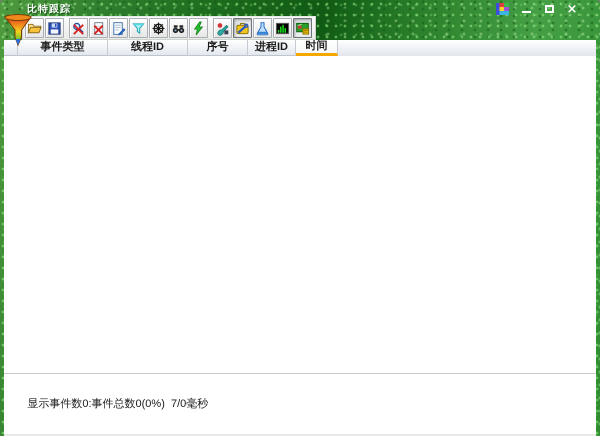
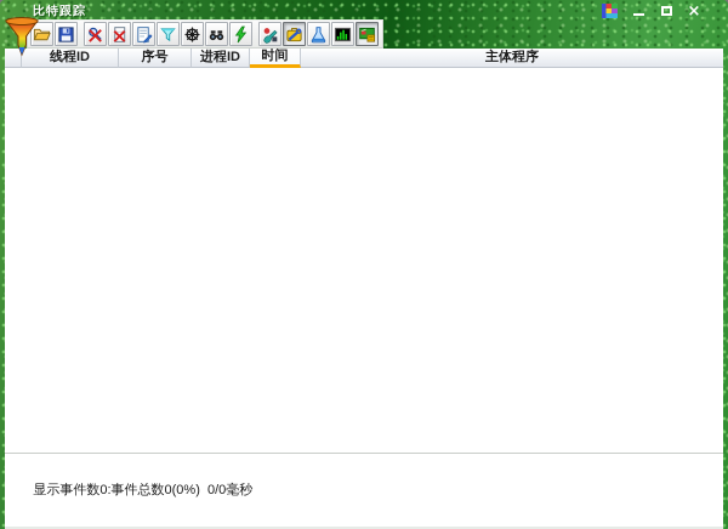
  比特跟踪
  ×
- 事件类型
  线程ID
  序号
  进程ID
  时间
+ 主体程序
- 显示事件数0:事件总数0(0%) 7/0毫秒
+ 显示事件数0:事件总数0(0%) 0/0毫秒
